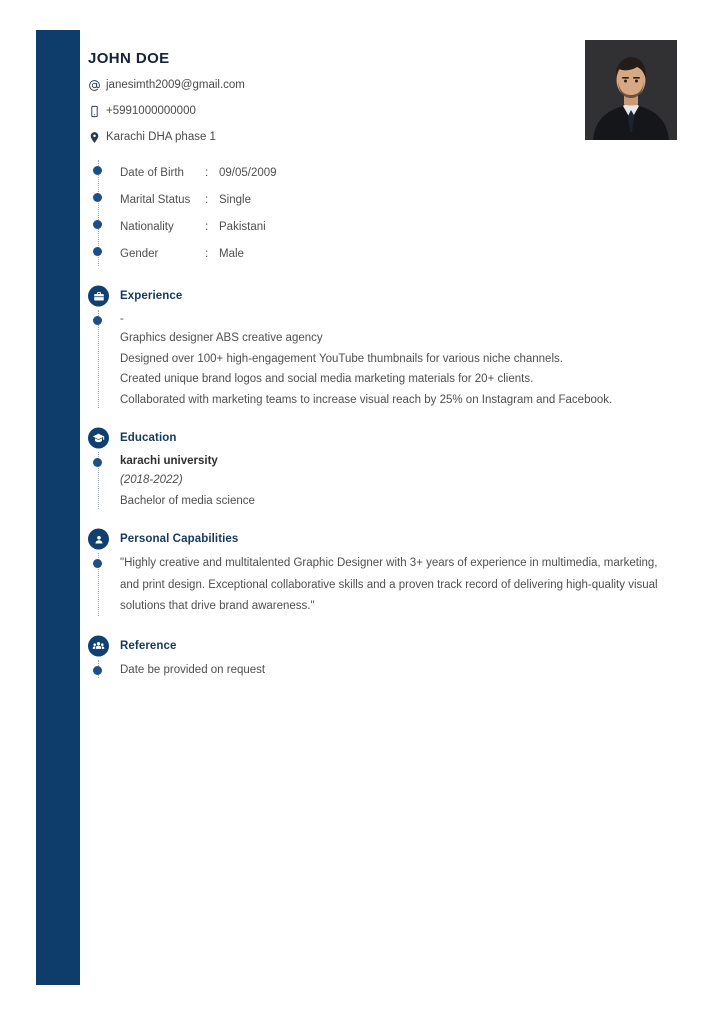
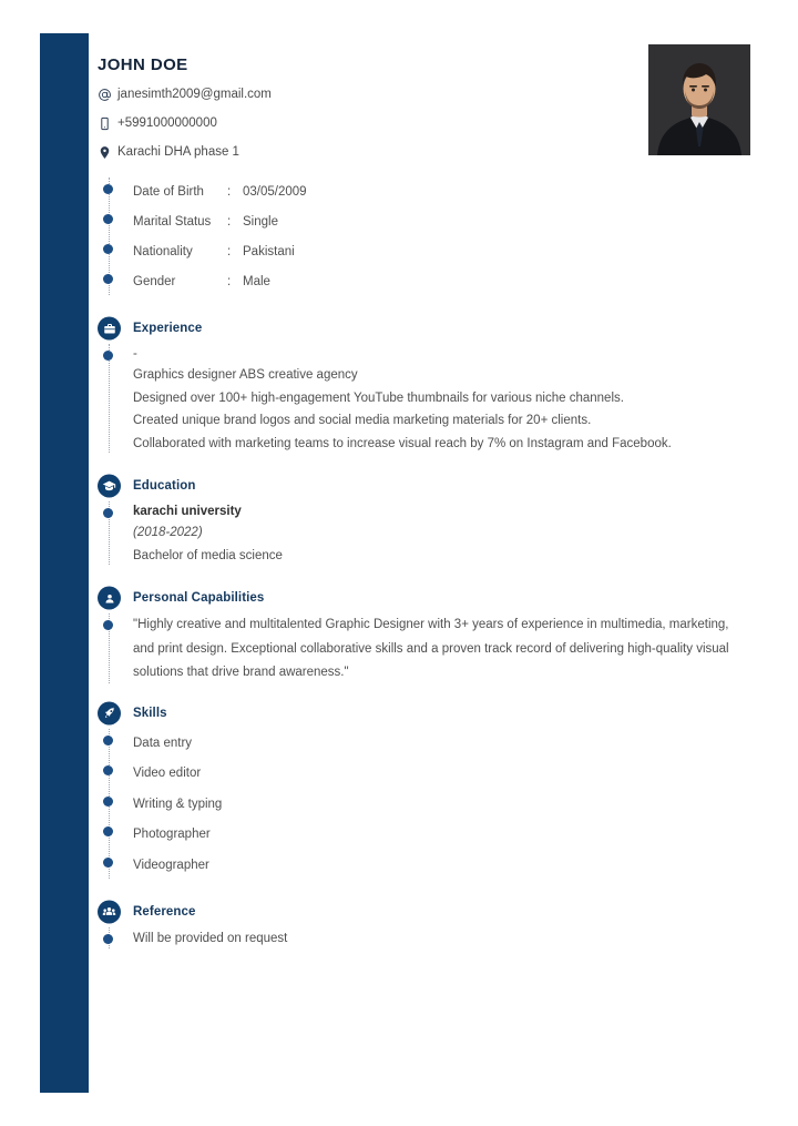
  JOHN DOE
  janesimth2009@gmail.com
  +5991000000000
  Karachi DHA phase 1
  Date of Birth
  :
- 09/05/2009
+ 03/05/2009
  Marital Status
  :
  Single
  Nationality
  :
  Pakistani
  Gender
  :
  Male
  Experience
  -
  Graphics designer ABS creative agency
  Designed over 100+ high-engagement YouTube thumbnails for various niche channels.
  Created unique brand logos and social media marketing materials for 20+ clients.
- Collaborated with marketing teams to increase visual reach by 25% on Instagram and Facebook.
+ Collaborated with marketing teams to increase visual reach by 7% on Instagram and Facebook.
  Education
  karachi university
  (2018-2022)
  Bachelor of media science
  Personal Capabilities
  "Highly creative and multitalented Graphic Designer with 3+ years of experience in multimedia, marketing, and print design. Exceptional collaborative skills and a proven track record of delivering high-quality visual solutions that drive brand awareness."
+ Skills
+ Data entry
+ Video editor
+ Writing & typing
+ Photographer
+ Videographer
  Reference
- Date be provided on request
+ Will be provided on request
